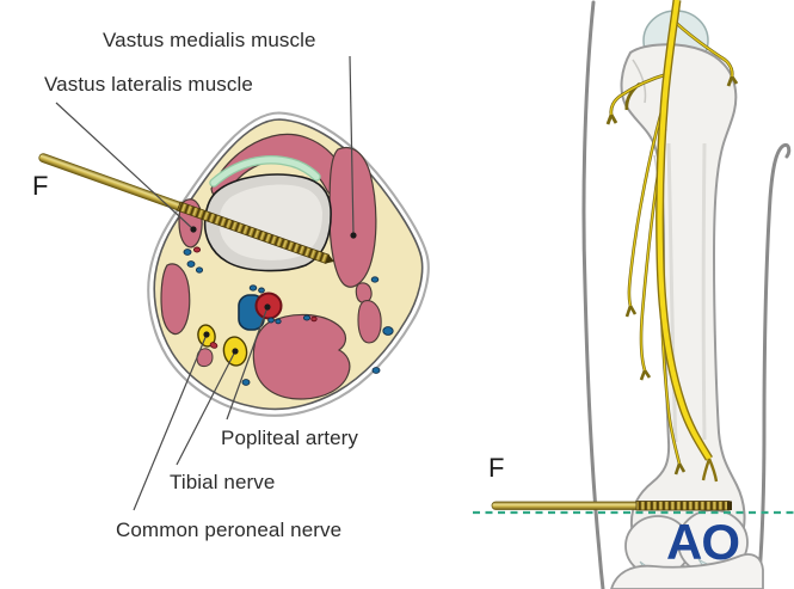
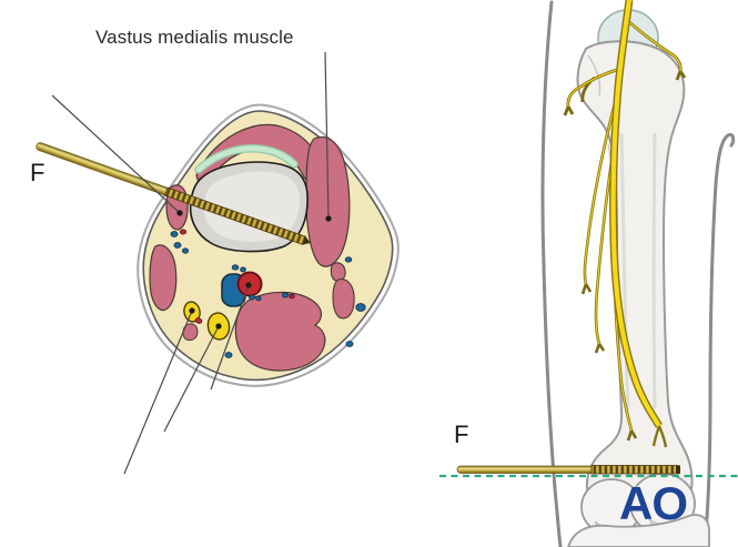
  AO
  Vastus medialis muscle
- Vastus lateralis muscle
- Popliteal artery
- Tibial nerve
- Common peroneal nerve
  F
  F
